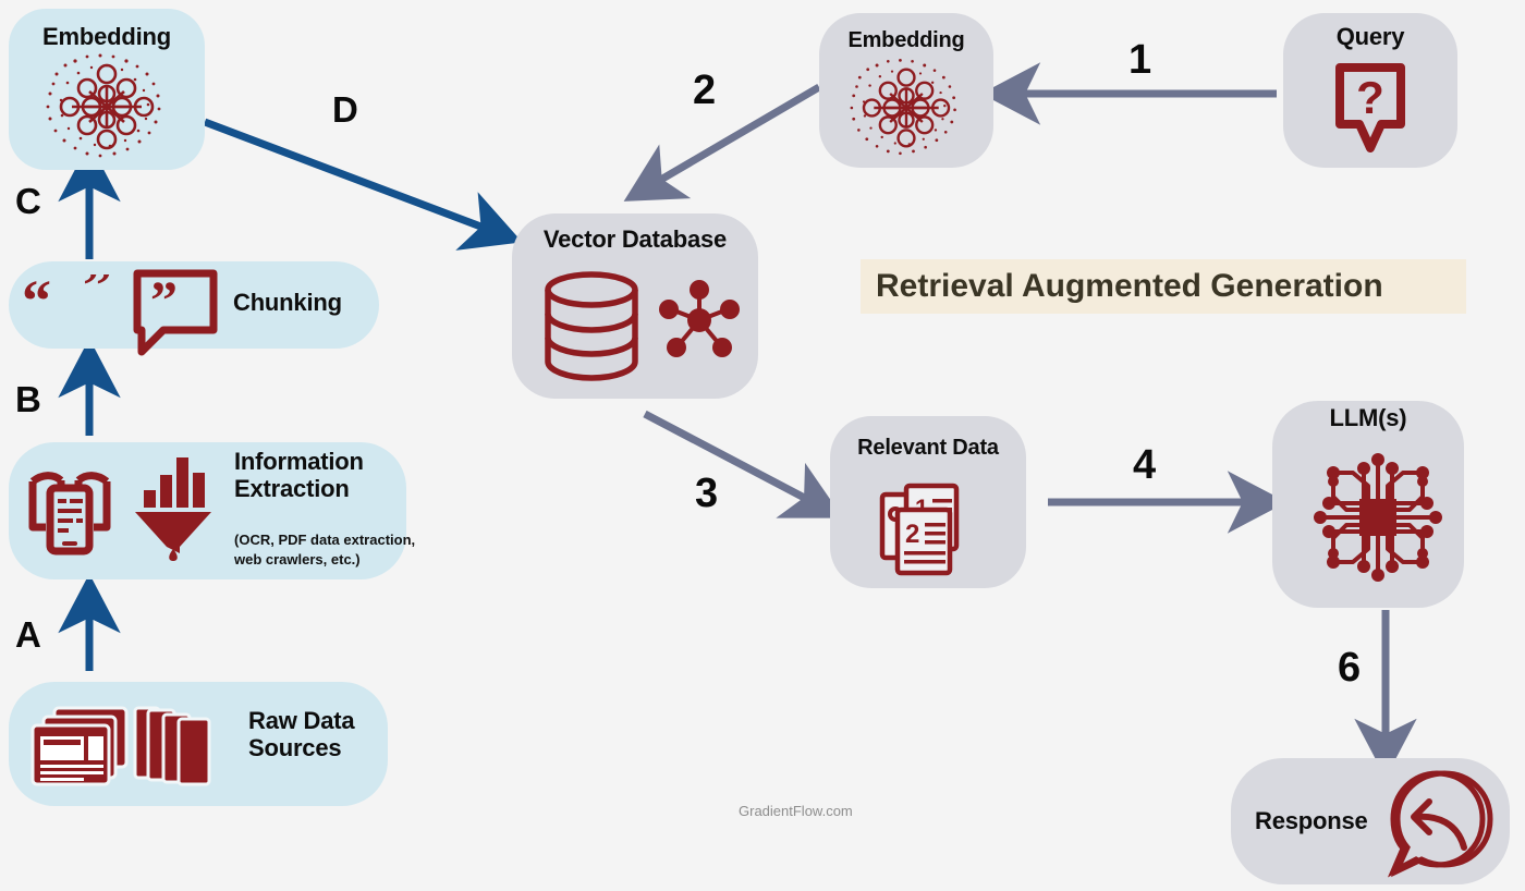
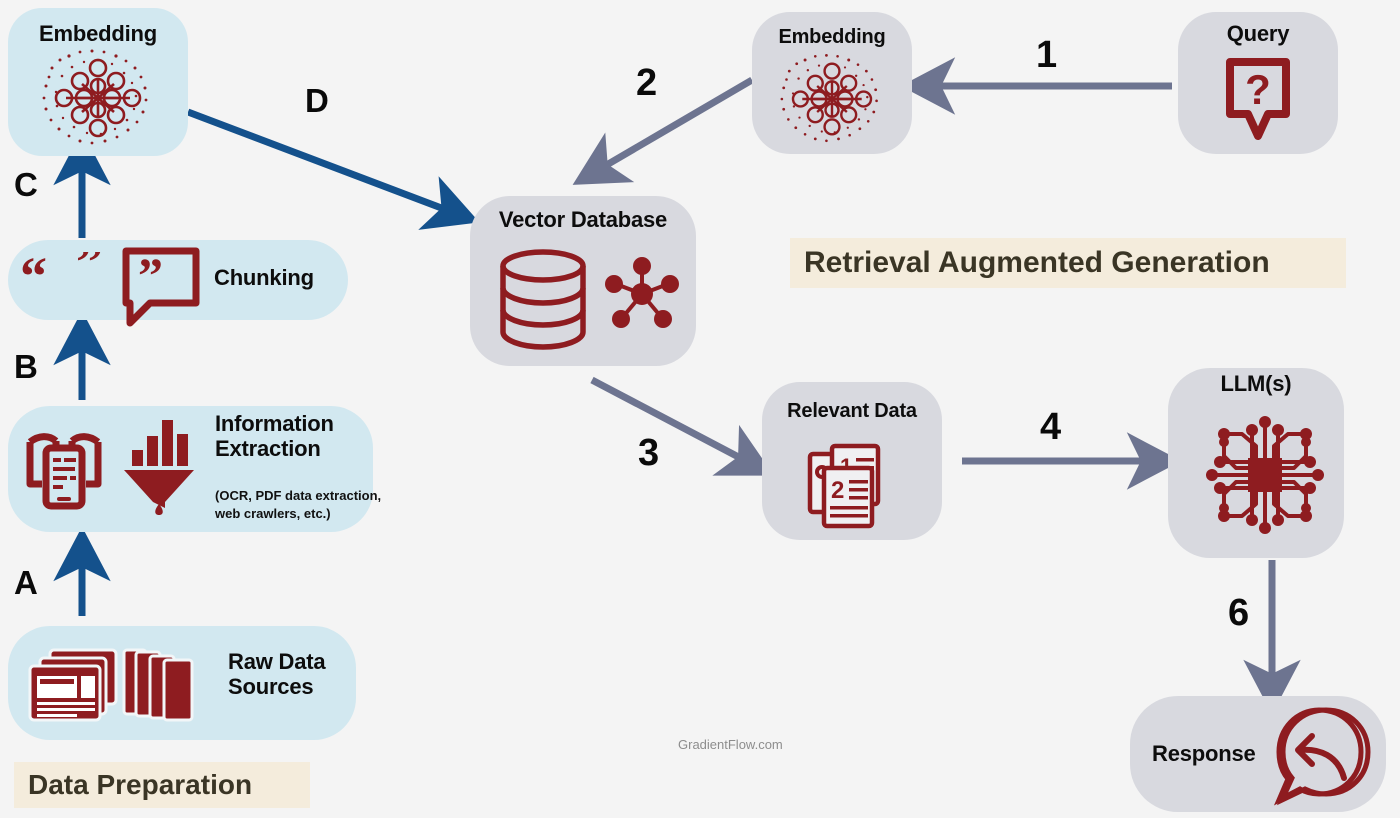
  Embedding
  C
  D
  “
  ”
  ”
  Chunking
  B
  Information
  Extraction
  (OCR, PDF data extraction,
  web crawlers, etc.)
  A
  Raw Data
  Sources
+ Data Preparation
  Vector Database
  2
  3
  Embedding
  1
  Query
  ?
  Retrieval Augmented Generation
  Relevant Data
  2
  4
  LLM(s)
  6
  Response
  GradientFlow.com
